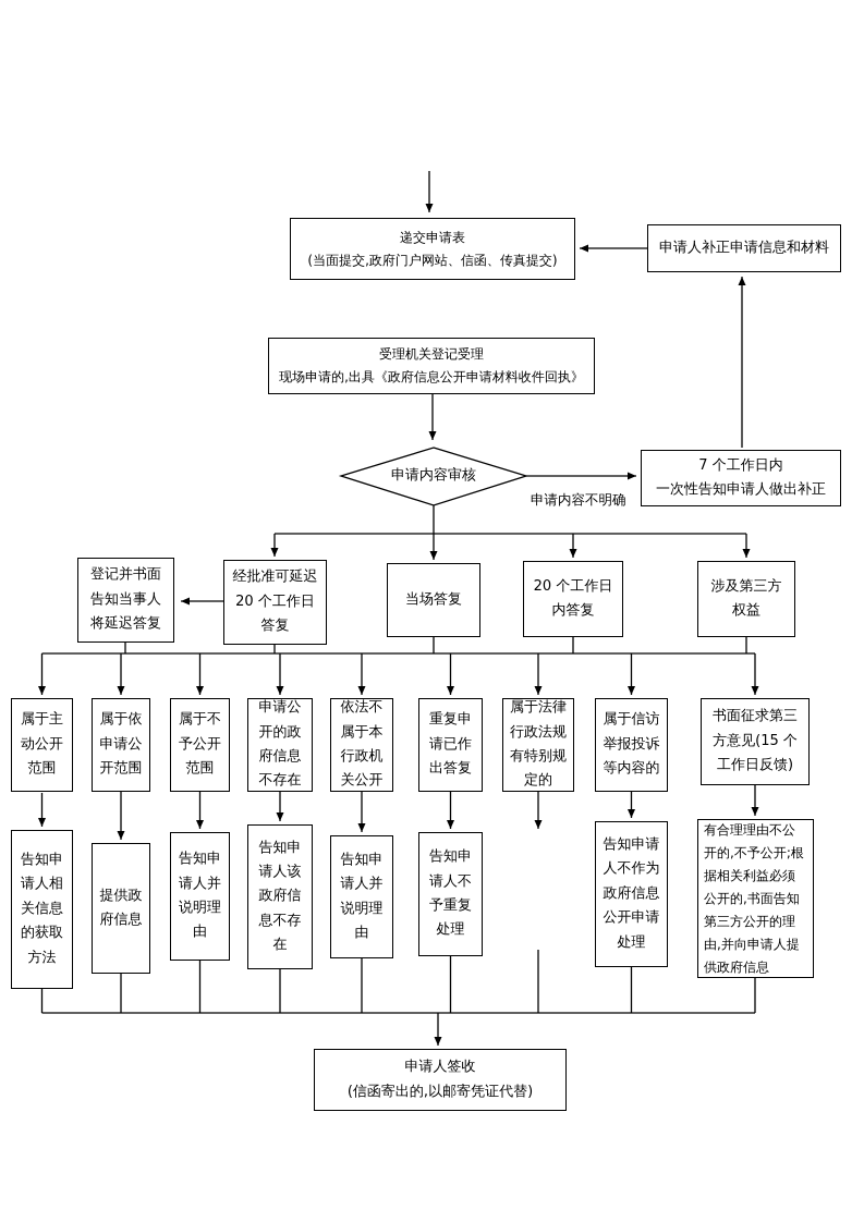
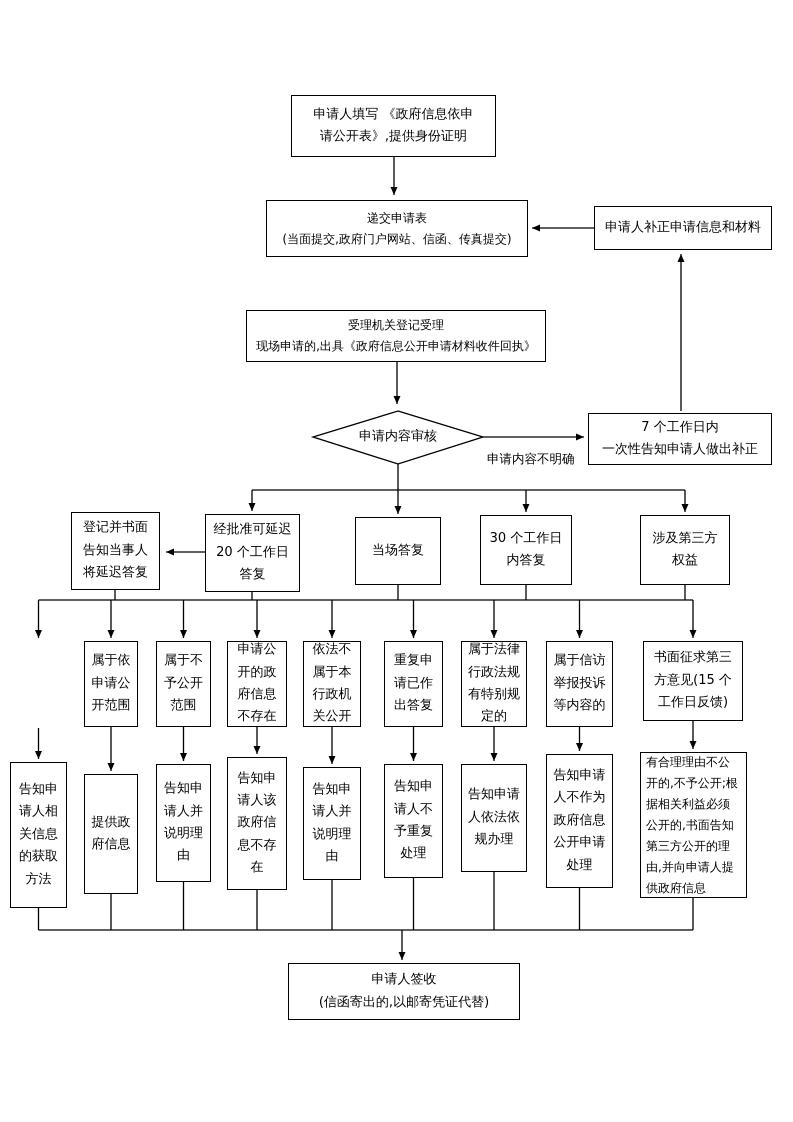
+ 申请人填写 《政府信息依申
+ 请公开表》,提供身份证明
  递交申请表
  (当面提交,政府门户网站、信函、传真提交)
  申请人补正申请信息和材料
  受理机关登记受理
  现场申请的,出具《政府信息公开申请材料收件回执》
  申请内容审核
  申请内容不明确
  7 个工作日内
  一次性告知申请人做出补正
  登记并书面告知当事人将延迟答复
  经批准可延迟 20 个工作日答复
  当场答复
- 20 个工作日内答复
+ 30 个工作日内答复
  涉及第三方权益
- 属于主动公开范围
  属于依申请公开范围
  属于不予公开范围
  申请公开的政府信息不存在
  依法不属于本行政机关公开
  重复申请已作出答复
  属于法律行政法规有特别规定的
  属于信访举报投诉等内容的
  书面征求第三方意见(15 个工作日反馈)
  告知申请人相关信息的获取方法
  提供政府信息
  告知申请人并说明理由
  告知申请人该政府信息不存在
  告知申请人并说明理由
  告知申请人不予重复处理
+ 告知申请人依法依规办理
  告知申请人不作为政府信息公开申请处理
  有合理理由不公开的,不予公开;根据相关利益必须公开的,书面告知第三方公开的理由,并向申请人提供政府信息
  申请人签收
  (信函寄出的,以邮寄凭证代替)
